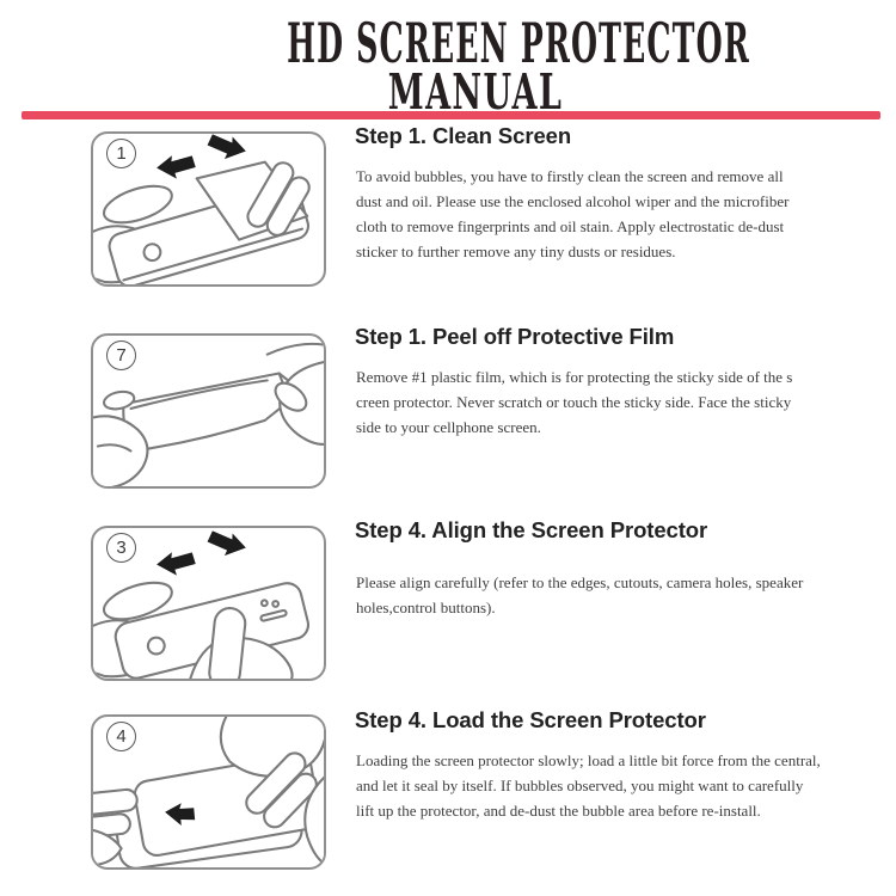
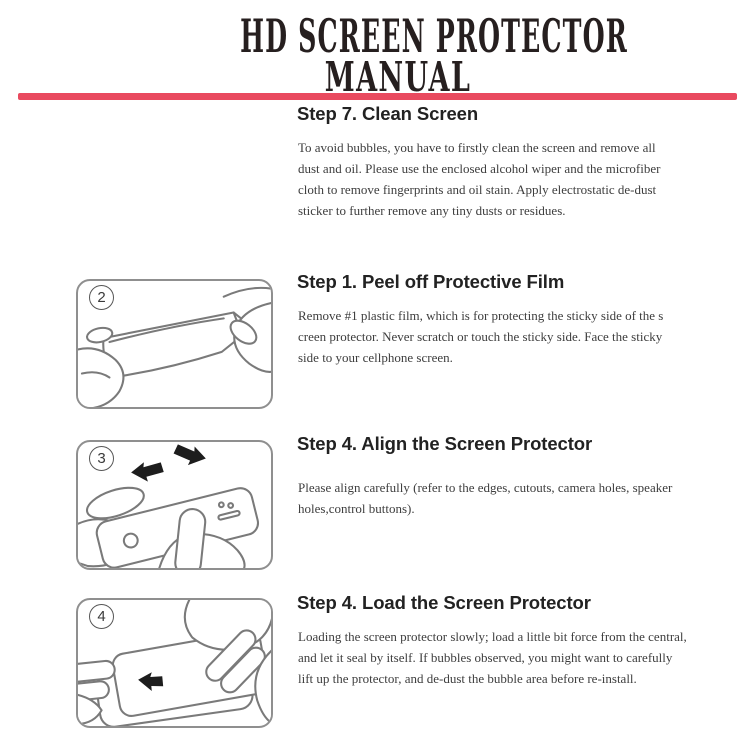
  HD SCREEN PROTECTOR
  MANUAL
- 1
- Step 1. Clean Screen
+ Step 7. Clean Screen
  To avoid bubbles, you have to firstly clean the screen and remove all
  dust and oil. Please use the enclosed alcohol wiper and the microfiber
  cloth to remove fingerprints and oil stain. Apply electrostatic de-dust
  sticker to further remove any tiny dusts or residues.
- 7
+ 2
  Step 1. Peel off Protective Film
  Remove #1 plastic film, which is for protecting the sticky side of the s
  creen protector. Never scratch or touch the sticky side. Face the sticky
  side to your cellphone screen.
  3
  Step 4. Align the Screen Protector
  Please align carefully (refer to the edges, cutouts, camera holes, speaker
  holes,control buttons).
  4
  Step 4. Load the Screen Protector
  Loading the screen protector slowly; load a little bit force from the central,
  and let it seal by itself. If bubbles observed, you might want to carefully
  lift up the protector, and de-dust the bubble area before re-install.
